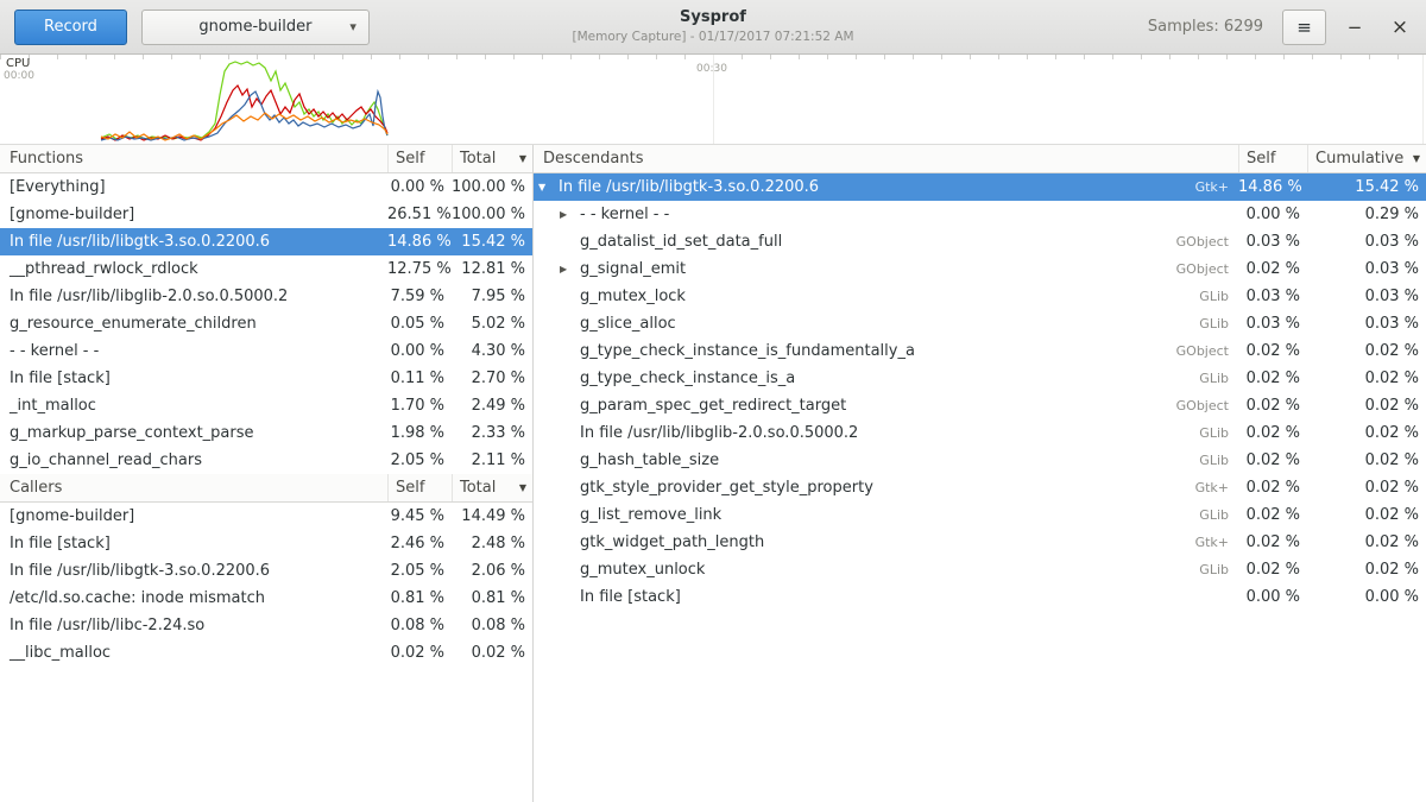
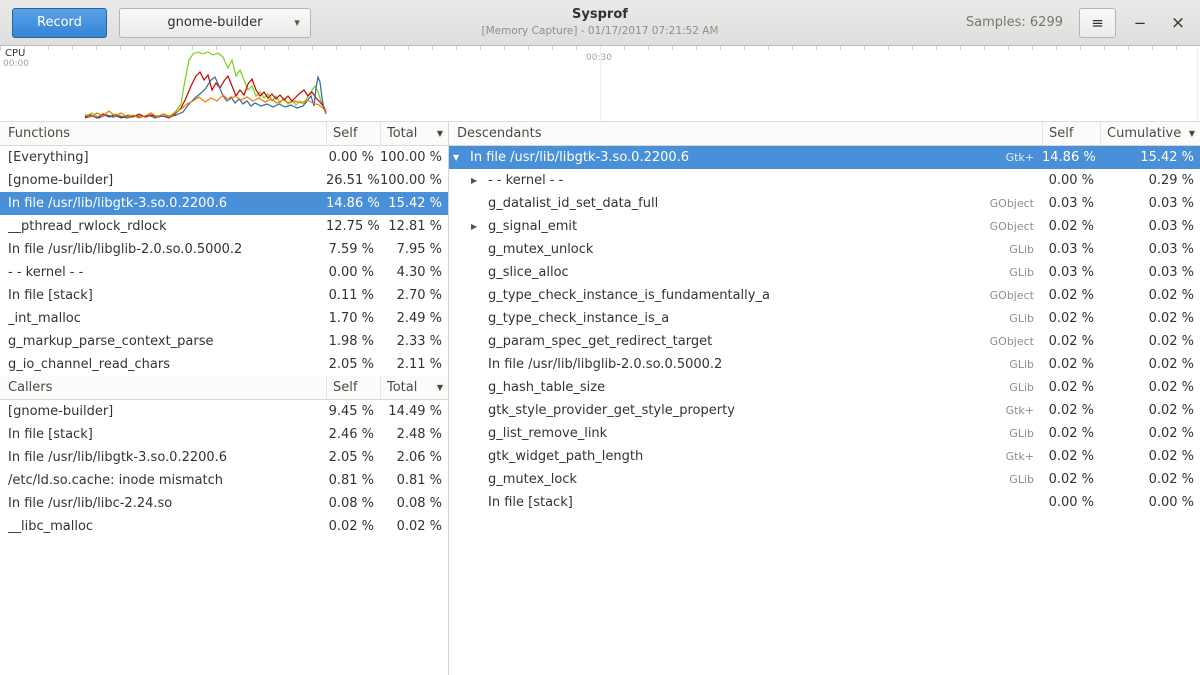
  Record
  gnome-builder
  ▾
  Sysprof
  [Memory Capture] - 01/17/2017 07:21:52 AM
  Samples: 6299
  ≡
  −
  ×
  CPU
  00:00
  00:30
  Functions
  Self
  Total
  ▼
  [Everything]
  0.00 %
  100.00 %
  [gnome-builder]
  26.51 %
  100.00 %
  In file /usr/lib/libgtk-3.so.0.2200.6
  14.86 %
  15.42 %
  __pthread_rwlock_rdlock
  12.75 %
  12.81 %
  In file /usr/lib/libglib-2.0.so.0.5000.2
  7.59 %
  7.95 %
- g_resource_enumerate_children
- 0.05 %
- 5.02 %
  - - kernel - -
  0.00 %
  4.30 %
  In file [stack]
  0.11 %
  2.70 %
  _int_malloc
  1.70 %
  2.49 %
  g_markup_parse_context_parse
  1.98 %
  2.33 %
  g_io_channel_read_chars
  2.05 %
  2.11 %
  Callers
  Self
  Total
  ▼
  [gnome-builder]
  9.45 %
  14.49 %
  In file [stack]
  2.46 %
  2.48 %
  In file /usr/lib/libgtk-3.so.0.2200.6
  2.05 %
  2.06 %
  /etc/ld.so.cache: inode mismatch
  0.81 %
  0.81 %
  In file /usr/lib/libc-2.24.so
  0.08 %
  0.08 %
  __libc_malloc
  0.02 %
  0.02 %
  Descendants
  Self
  Cumulative
  ▼
  ▼
  In file /usr/lib/libgtk-3.so.0.2200.6
  Gtk+
  14.86 %
  15.42 %
  ▶
  - - kernel - -
  0.00 %
  0.29 %
  g_datalist_id_set_data_full
  GObject
  0.03 %
  0.03 %
  ▶
  g_signal_emit
  GObject
  0.02 %
  0.03 %
- g_mutex_lock
+ g_mutex_unlock
  GLib
  0.03 %
  0.03 %
  g_slice_alloc
  GLib
  0.03 %
  0.03 %
  g_type_check_instance_is_fundamentally_a
  GObject
  0.02 %
  0.02 %
  g_type_check_instance_is_a
  GLib
  0.02 %
  0.02 %
  g_param_spec_get_redirect_target
  GObject
  0.02 %
  0.02 %
  In file /usr/lib/libglib-2.0.so.0.5000.2
  GLib
  0.02 %
  0.02 %
  g_hash_table_size
  GLib
  0.02 %
  0.02 %
  gtk_style_provider_get_style_property
  Gtk+
  0.02 %
  0.02 %
  g_list_remove_link
  GLib
  0.02 %
  0.02 %
  gtk_widget_path_length
  Gtk+
  0.02 %
  0.02 %
- g_mutex_unlock
+ g_mutex_lock
  GLib
  0.02 %
  0.02 %
  In file [stack]
  0.00 %
  0.00 %
